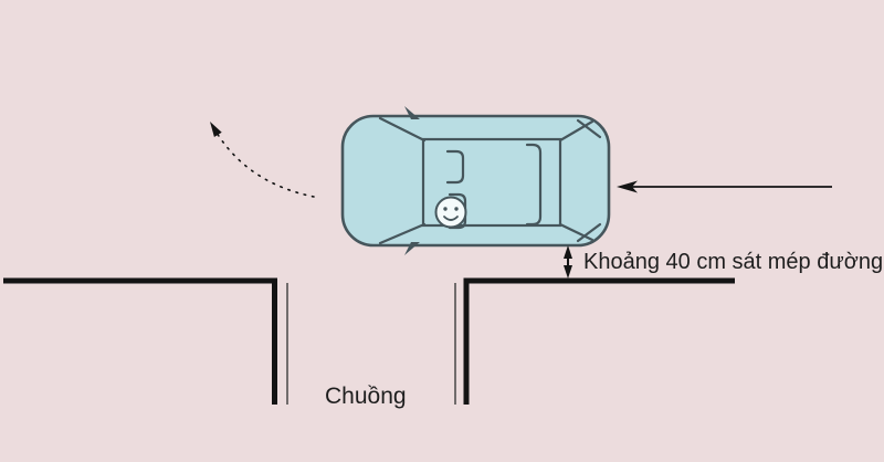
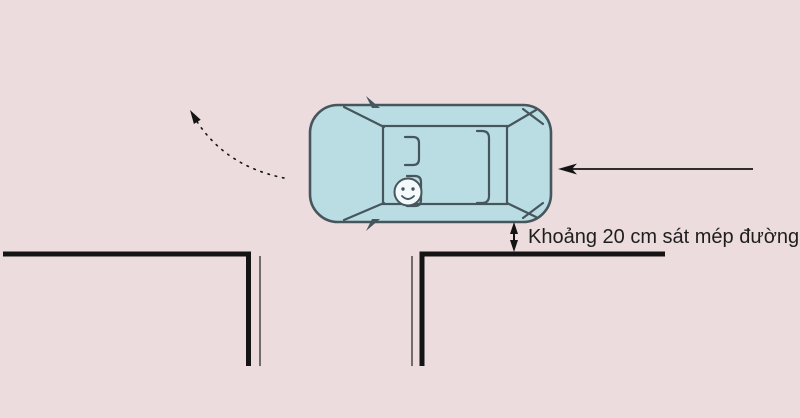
- Khoảng 40 cm sát mép đường
+ Khoảng 20 cm sát mép đường
- Chuồng
